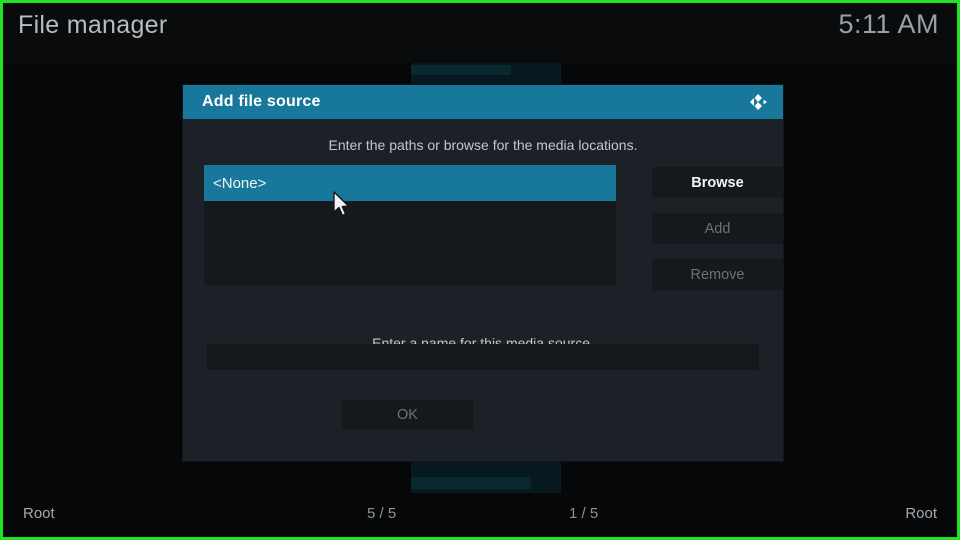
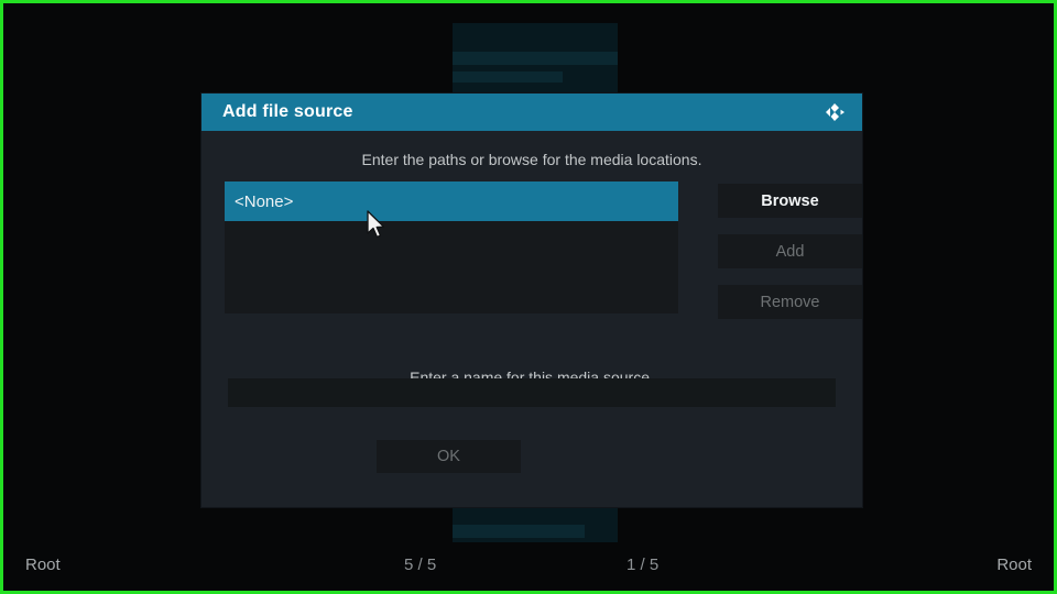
- File manager
- 5:11 AM
  Root
  5 / 5
  1 / 5
  Root
  Add file source
  Enter the paths or browse for the media locations.
  <None>
  Browse
  Add
  Remove
  Enter a name for this media source.
  OK
